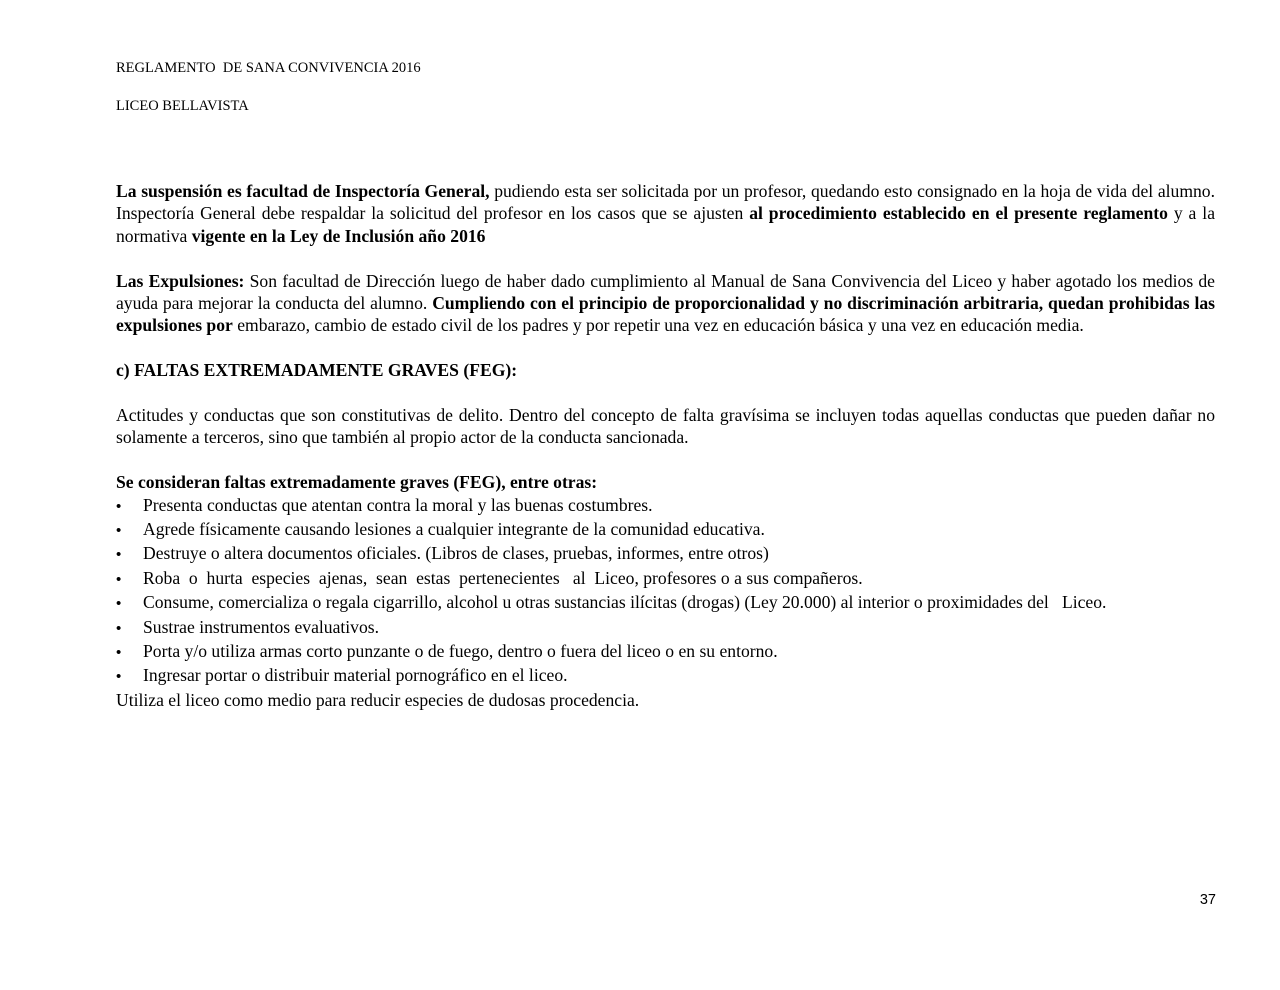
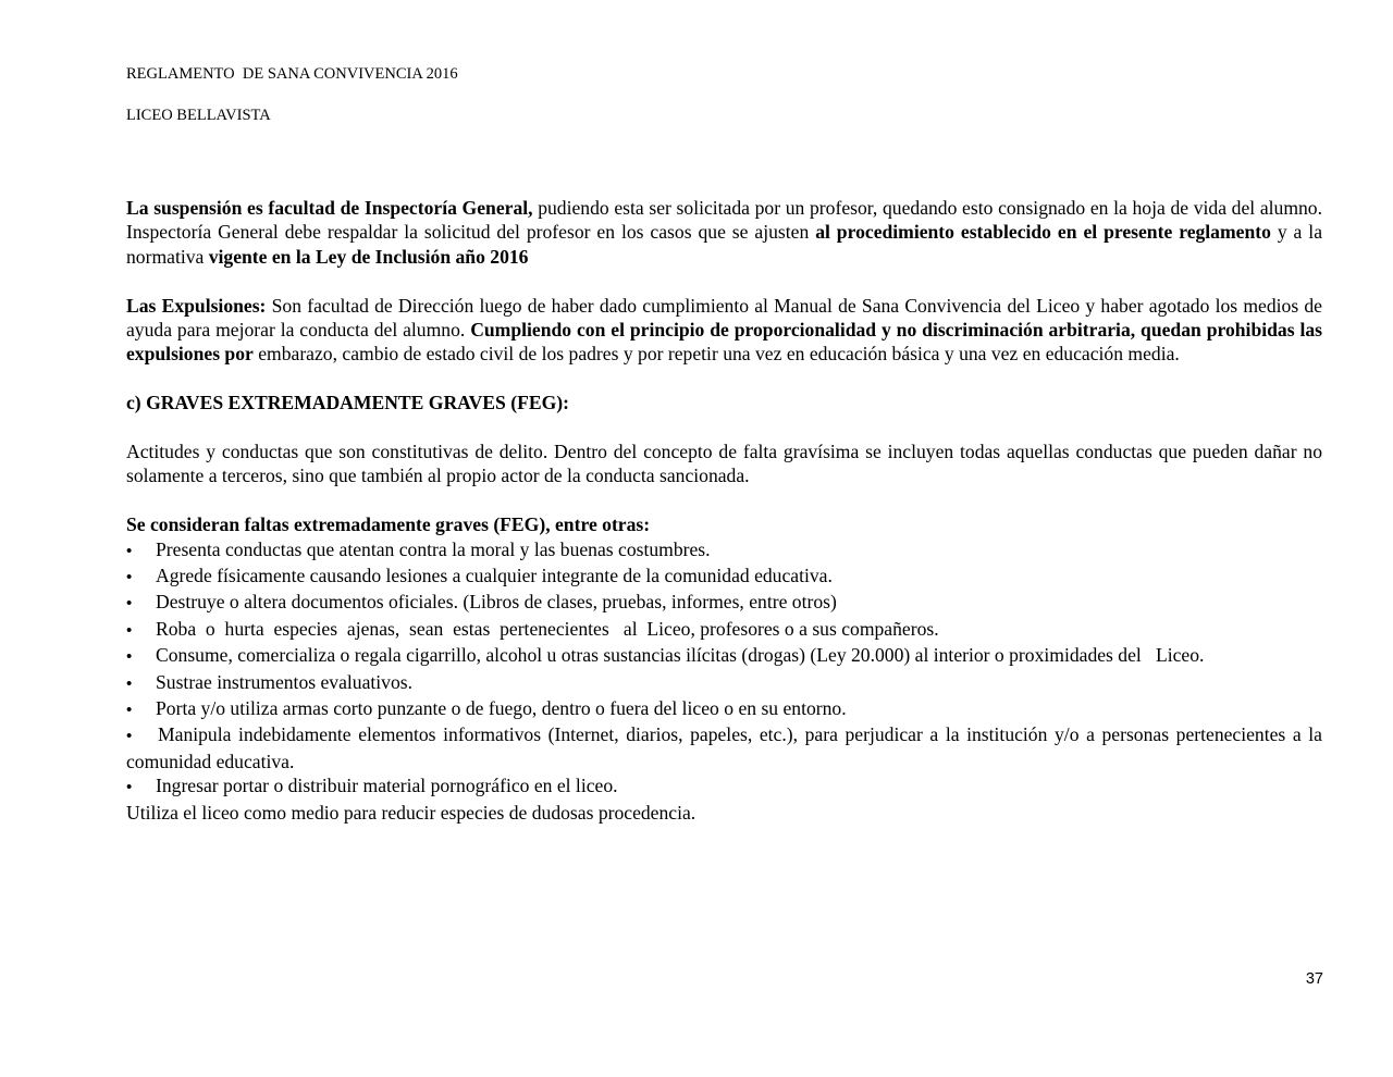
  REGLAMENTO DE SANA CONVIVENCIA 2016
  LICEO BELLAVISTA
  La suspensión es facultad de Inspectoría General, pudiendo esta ser solicitada por un profesor, quedando esto consignado en la hoja de vida del alumno. Inspectoría General debe respaldar la solicitud del profesor en los casos que se ajusten al procedimiento establecido en el presente reglamento y a la normativa vigente en la Ley de Inclusión año 2016
  Las Expulsiones: Son facultad de Dirección luego de haber dado cumplimiento al Manual de Sana Convivencia del Liceo y haber agotado los medios de ayuda para mejorar la conducta del alumno. Cumpliendo con el principio de proporcionalidad y no discriminación arbitraria, quedan prohibidas las expulsiones por embarazo, cambio de estado civil de los padres y por repetir una vez en educación básica y una vez en educación media.
- c) FALTAS EXTREMADAMENTE GRAVES (FEG):
+ c) GRAVES EXTREMADAMENTE GRAVES (FEG):
  Actitudes y conductas que son constitutivas de delito. Dentro del concepto de falta gravísima se incluyen todas aquellas conductas que pueden dañar no solamente a terceros, sino que también al propio actor de la conducta sancionada.
  Se consideran faltas extremadamente graves (FEG), entre otras:
  •
  Presenta conductas que atentan contra la moral y las buenas costumbres.
  •
  Agrede físicamente causando lesiones a cualquier integrante de la comunidad educativa.
  •
  Destruye o altera documentos oficiales. (Libros de clases, pruebas, informes, entre otros)
  •
  Roba o hurta especies ajenas, sean estas pertenecientes al Liceo, profesores o a sus compañeros.
  •
  Consume, comercializa o regala cigarrillo, alcohol u otras sustancias ilícitas (drogas) (Ley 20.000) al interior o proximidades del Liceo.
  •
  Sustrae instrumentos evaluativos.
  •
  Porta y/o utiliza armas corto punzante o de fuego, dentro o fuera del liceo o en su entorno.
+ • Manipula indebidamente elementos informativos (Internet, diarios, papeles, etc.), para perjudicar a la institución y/o a personas pertenecientes a la comunidad educativa.
  •
  Ingresar portar o distribuir material pornográfico en el liceo.
  Utiliza el liceo como medio para reducir especies de dudosas procedencia.
  37
